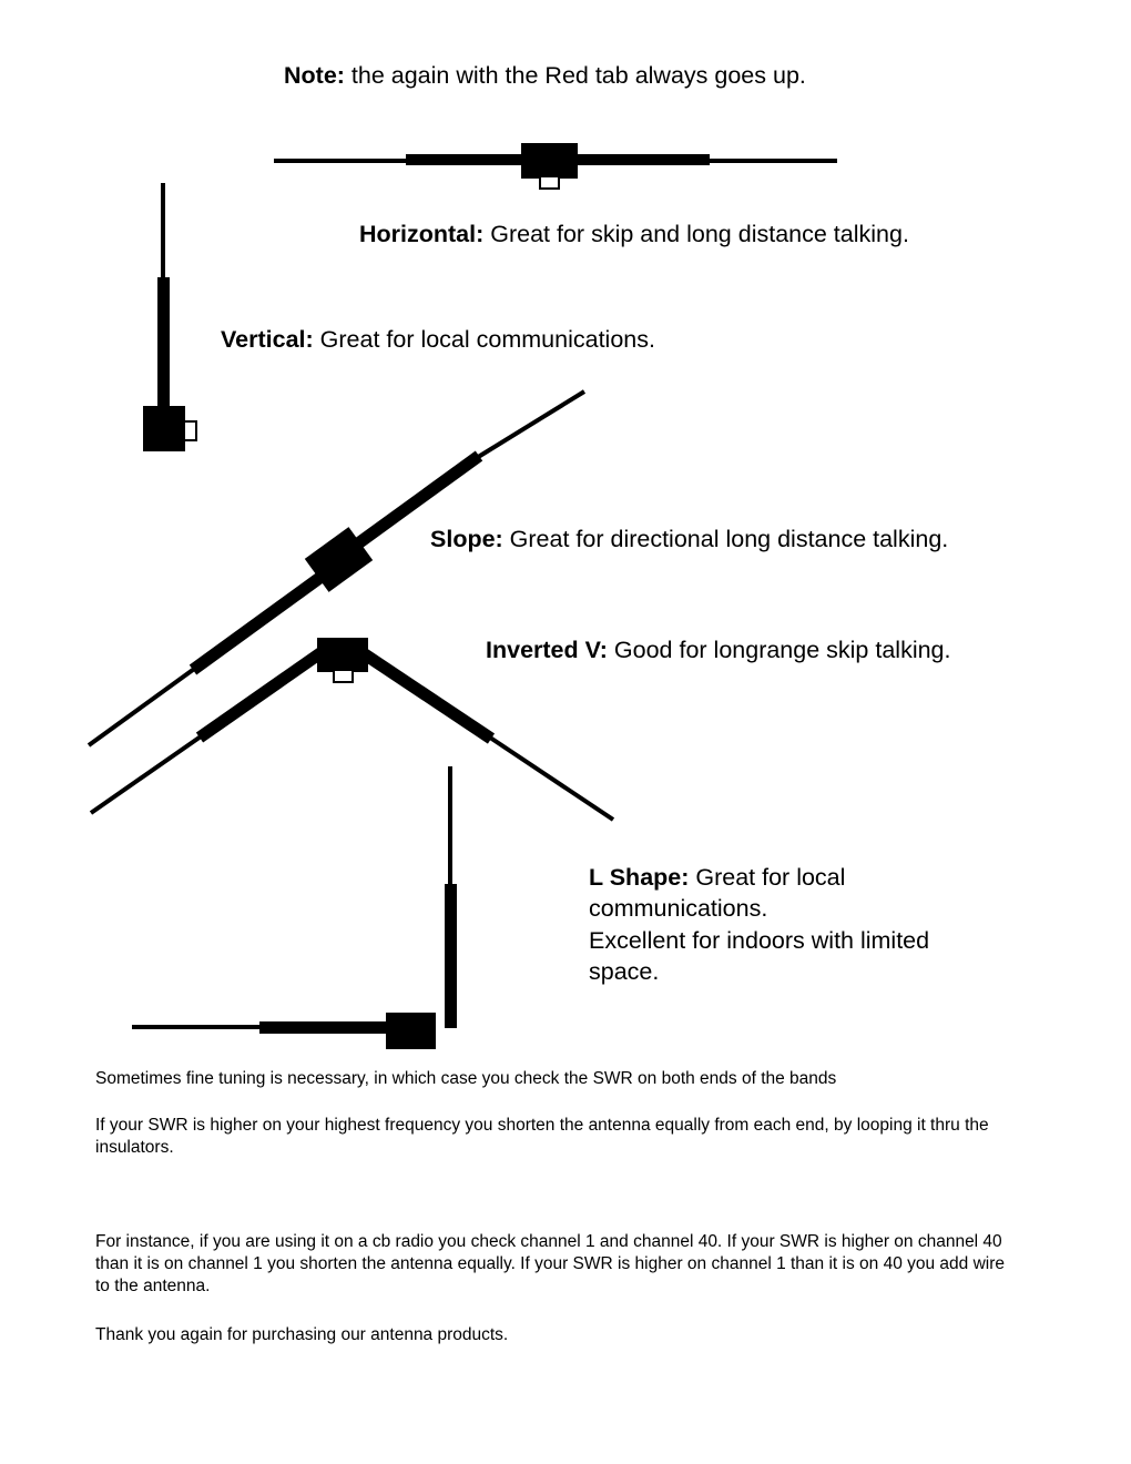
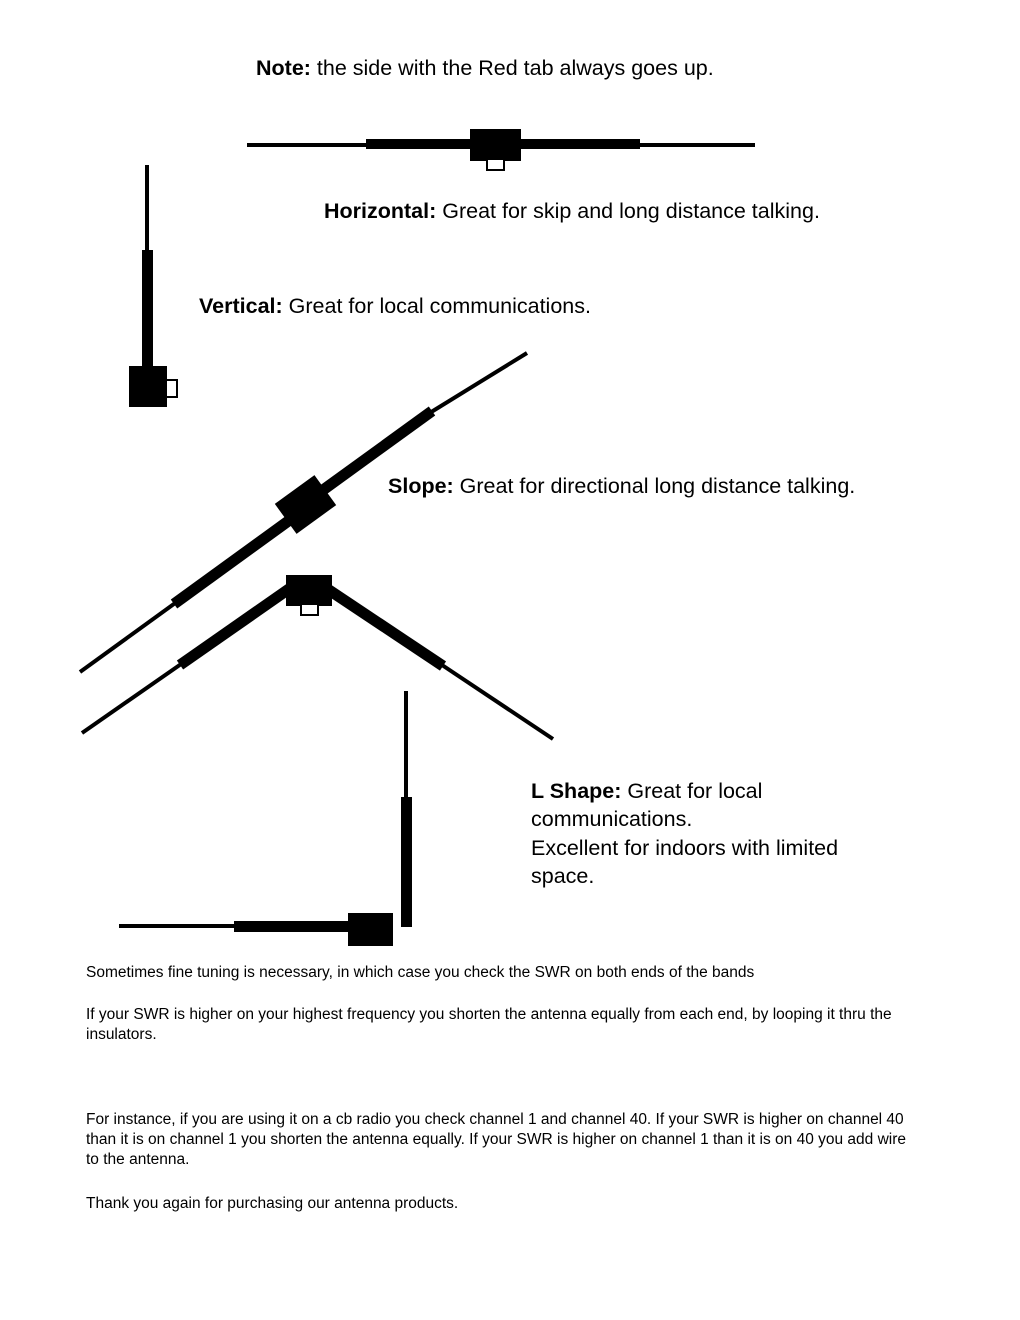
- Note: the again with the Red tab always goes up.
+ Note: the side with the Red tab always goes up.
  Horizontal: Great for skip and long distance talking.
  Vertical: Great for local communications.
  Slope: Great for directional long distance talking.
- Inverted V: Good for longrange skip talking.
  L Shape: Great for local communications.
  Excellent for indoors with limited space.
  Sometimes fine tuning is necessary, in which case you check the SWR on both ends of the bands
  If your SWR is higher on your highest frequency you shorten the antenna equally from each end, by looping it thru the insulators.
  For instance, if you are using it on a cb radio you check channel 1 and channel 40. If your SWR is higher on channel 40 than it is on channel 1 you shorten the antenna equally. If your SWR is higher on channel 1 than it is on 40 you add wire to the antenna.
  Thank you again for purchasing our antenna products.
